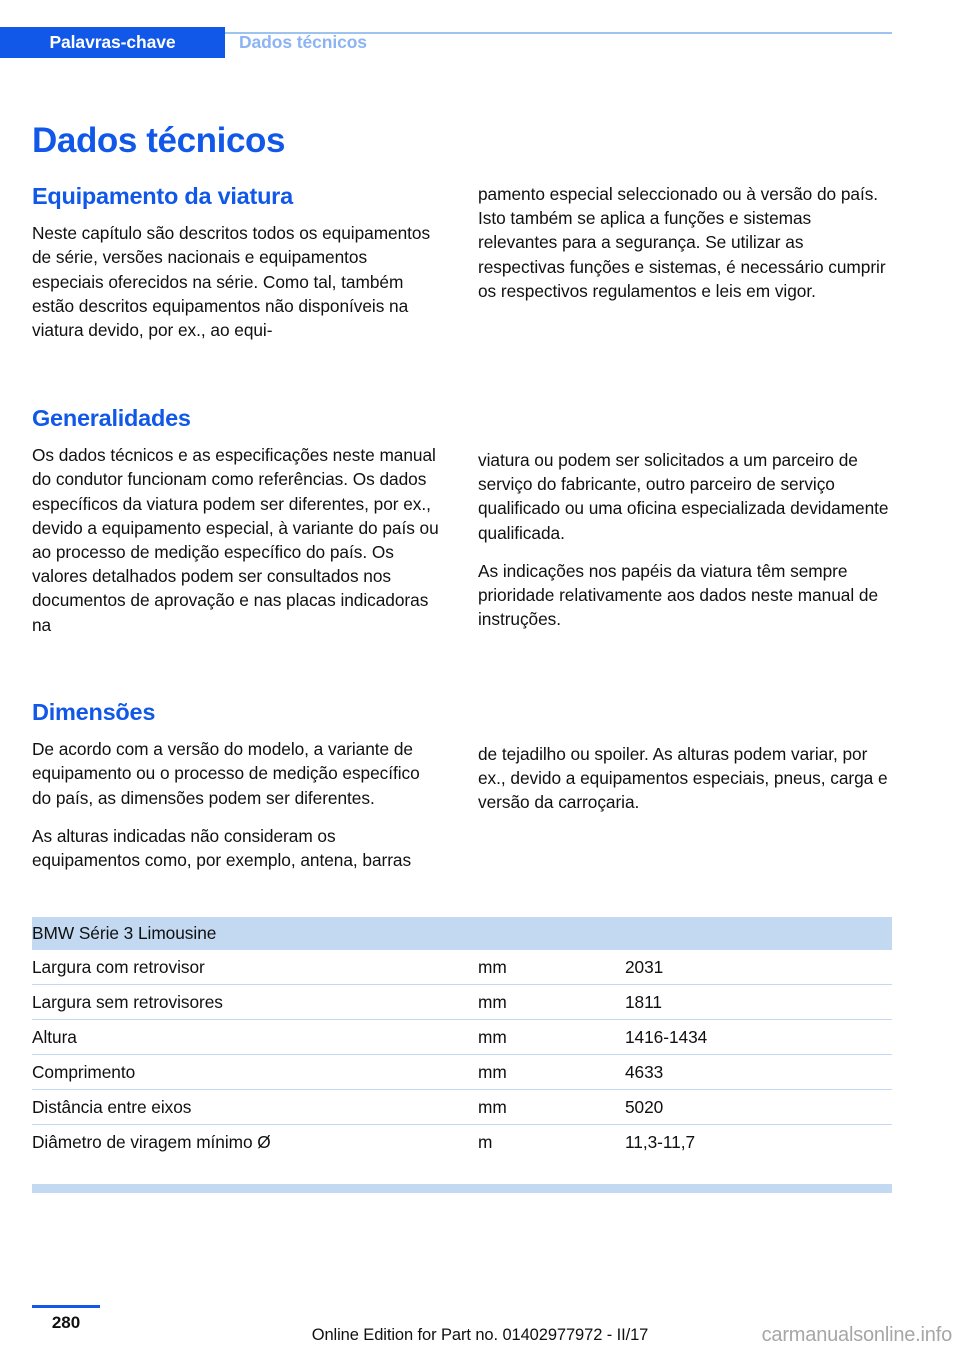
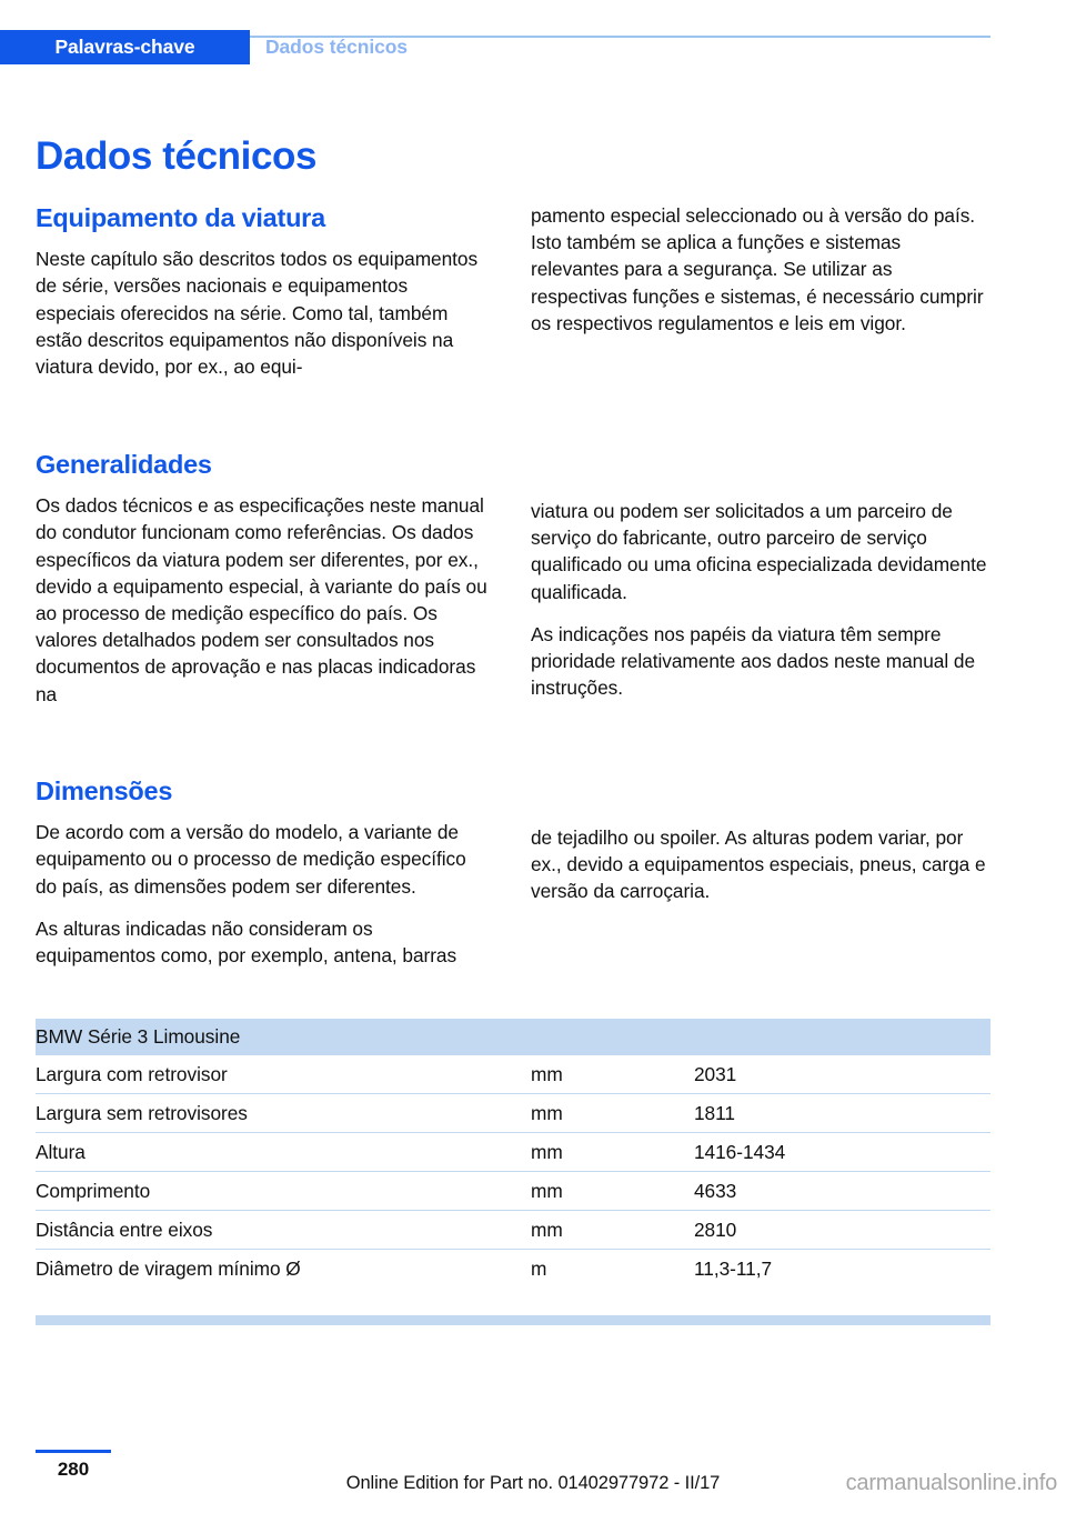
  Palavras-chave
  Dados técnicos
  Dados técnicos
  Equipamento da viatura
  Neste capítulo são descritos todos os equipamentos de série, versões nacionais e equipamentos especiais oferecidos na série. Como tal, também estão descritos equipamentos não disponíveis na viatura devido, por ex., ao equi-
  pamento especial seleccionado ou à versão do país. Isto também se aplica a funções e sistemas relevantes para a segurança. Se utilizar as respectivas funções e sistemas, é necessário cumprir os respectivos regulamentos e leis em vigor.
  Generalidades
  Os dados técnicos e as especificações neste manual do condutor funcionam como referências. Os dados específicos da viatura podem ser diferentes, por ex., devido a equipamento especial, à variante do país ou ao processo de medição específico do país. Os valores detalhados podem ser consultados nos documentos de aprovação e nas placas indicadoras na
  viatura ou podem ser solicitados a um parceiro de serviço do fabricante, outro parceiro de serviço qualificado ou uma oficina especializada devidamente qualificada.
  As indicações nos papéis da viatura têm sempre prioridade relativamente aos dados neste manual de instruções.
  Dimensões
  De acordo com a versão do modelo, a variante de equipamento ou o processo de medição específico do país, as dimensões podem ser diferentes.
  As alturas indicadas não consideram os equipamentos como, por exemplo, antena, barras
  de tejadilho ou spoiler. As alturas podem variar, por ex., devido a equipamentos especiais, pneus, carga e versão da carroçaria.
  BMW Série 3 Limousine
  Largura com retrovisor	mm	2031
  Largura sem retrovisores	mm	1811
  Altura	mm	1416-1434
  Comprimento	mm	4633
- Distância entre eixos	mm	5020
+ Distância entre eixos	mm	2810
  Diâmetro de viragem mínimo Ø	m	11,3-11,7
  280
  Online Edition for Part no. 01402977972 - II/17
  carmanualsonline.info
